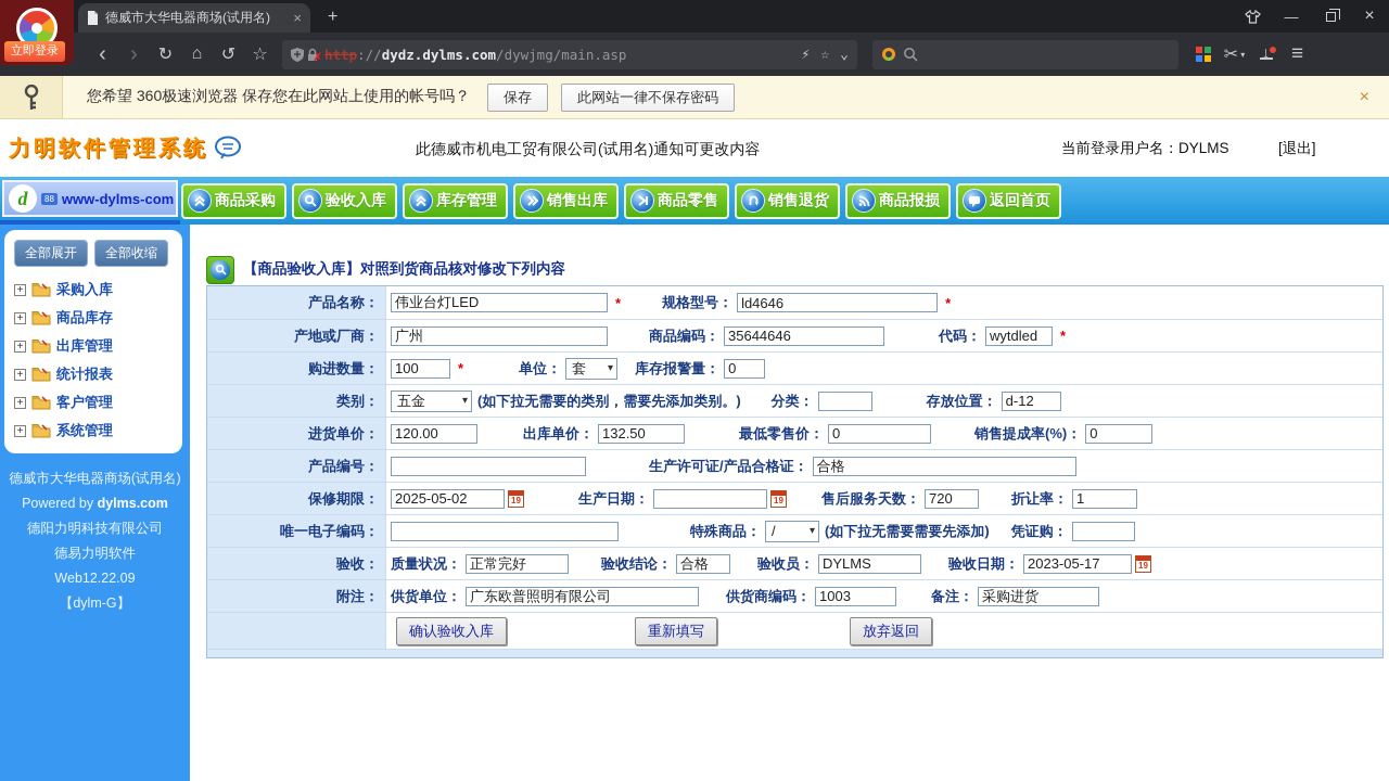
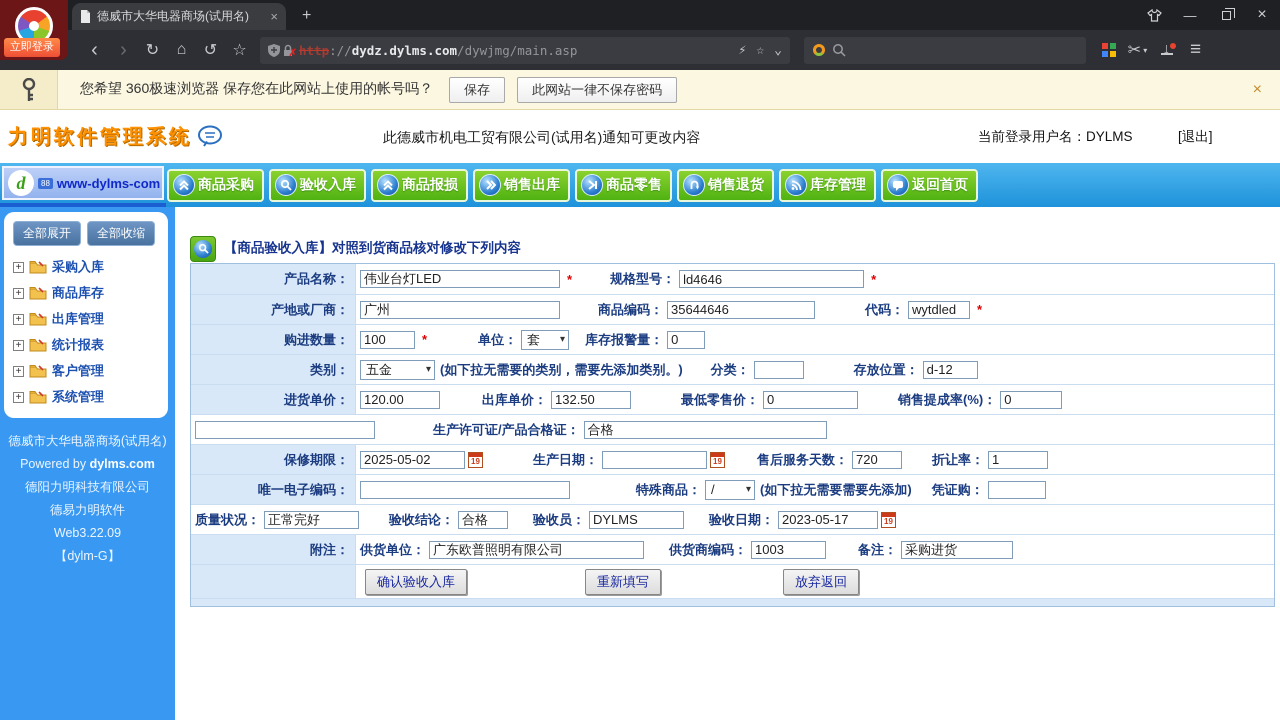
  立即登录
  德威市大华电器商场(试用名)
  ×
  +
  —
  ×
  ‹
  ›
  ↻
  ⌂
  ↺
  ☆
  ✗
  http
  ://
  dydz.dylms.com
  /dywjmg/main.asp
  ⚡
  ☆
  ⌄
  ✂
  ▾
  ↓
  ≡
  您希望 360极速浏览器 保存您在此网站上使用的帐号吗？
  保存
  此网站一律不保存密码
  ×
  力明软件管理系统
  此德威市机电工贸有限公司(试用名)通知可更改内容
  当前登录用户名：DYLMS
  [退出]
  d
  88
  www-dylms-com
  商品采购
  验收入库
- 库存管理
+ 商品报损
  销售出库
  商品零售
  销售退货
- 商品报损
+ 库存管理
  返回首页
  全部展开
  全部收缩
  +
  采购入库
  +
  商品库存
  +
  出库管理
  +
  统计报表
  +
  客户管理
  +
  系统管理
  德威市大华电器商场(试用名)
  Powered by dylms.com
  德阳力明科技有限公司
  德易力明软件
- Web12.22.09
+ Web3.22.09
  【dylm-G】
  【商品验收入库】对照到货商品核对修改下列内容
  产品名称：
  伟业台灯LED
  *
  规格型号：
  ld4646
  *
  产地或厂商：
  广州
  商品编码：
  35644646
  代码：
  wytdled
  *
  购进数量：
  100
  *
  单位：
  套
  ▾
  库存报警量：
  0
  类别：
  五金
  ▾
  (如下拉无需要的类别，需要先添加类别。)
  分类：
  存放位置：
  d-12
  进货单价：
  120.00
  出库单价：
  132.50
  最低零售价：
  0
  销售提成率(%)：
  0
- 产品编号：
  生产许可证/产品合格证：
  合格
  保修期限：
  2025-05-02
  19
  生产日期：
  19
  售后服务天数：
  720
  折让率：
  1
  唯一电子编码：
  特殊商品：
  /
  ▾
  (如下拉无需要需要先添加)
  凭证购：
- 验收：
  质量状况：
  正常完好
  验收结论：
  合格
  验收员：
  DYLMS
  验收日期：
  2023-05-17
  19
  附注：
  供货单位：
  广东欧普照明有限公司
  供货商编码：
  1003
  备注：
  采购进货
  确认验收入库
  重新填写
  放弃返回
